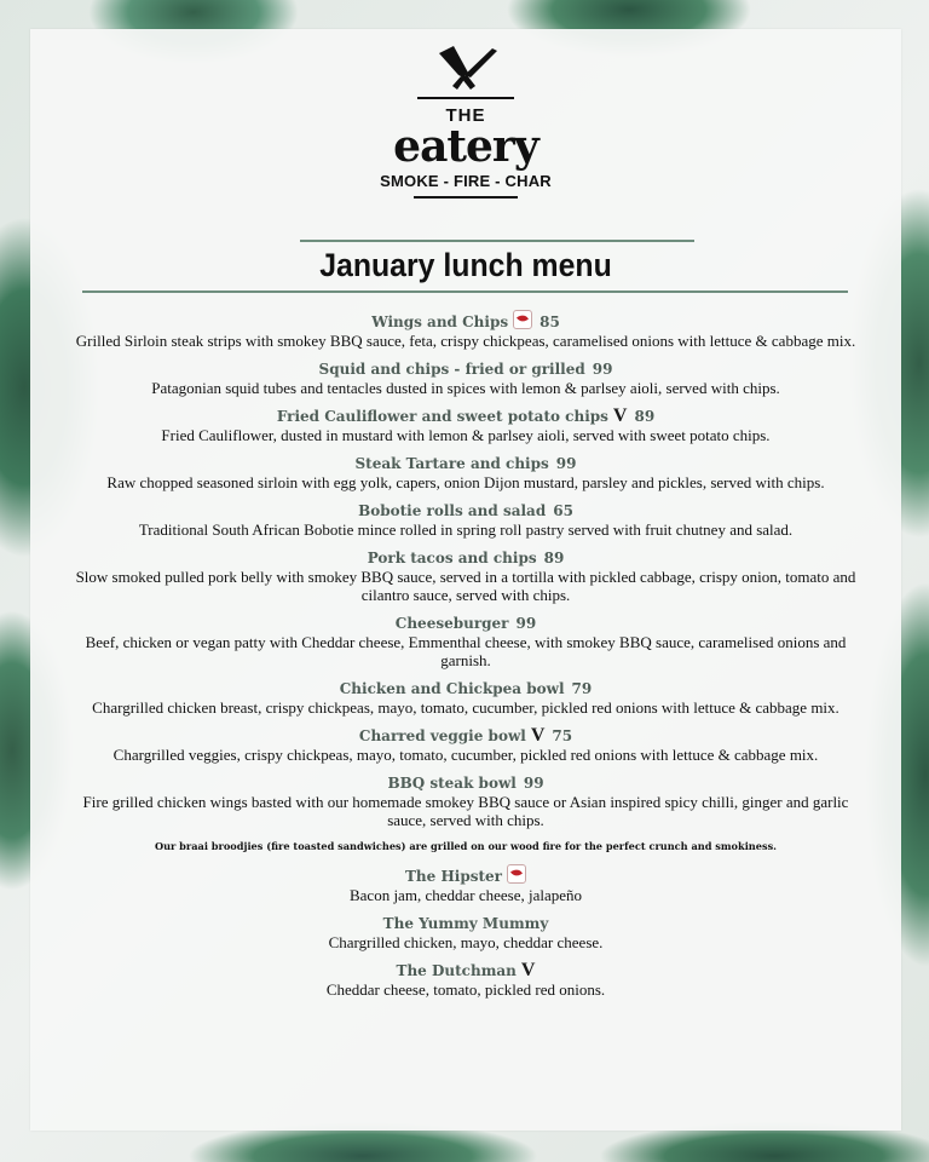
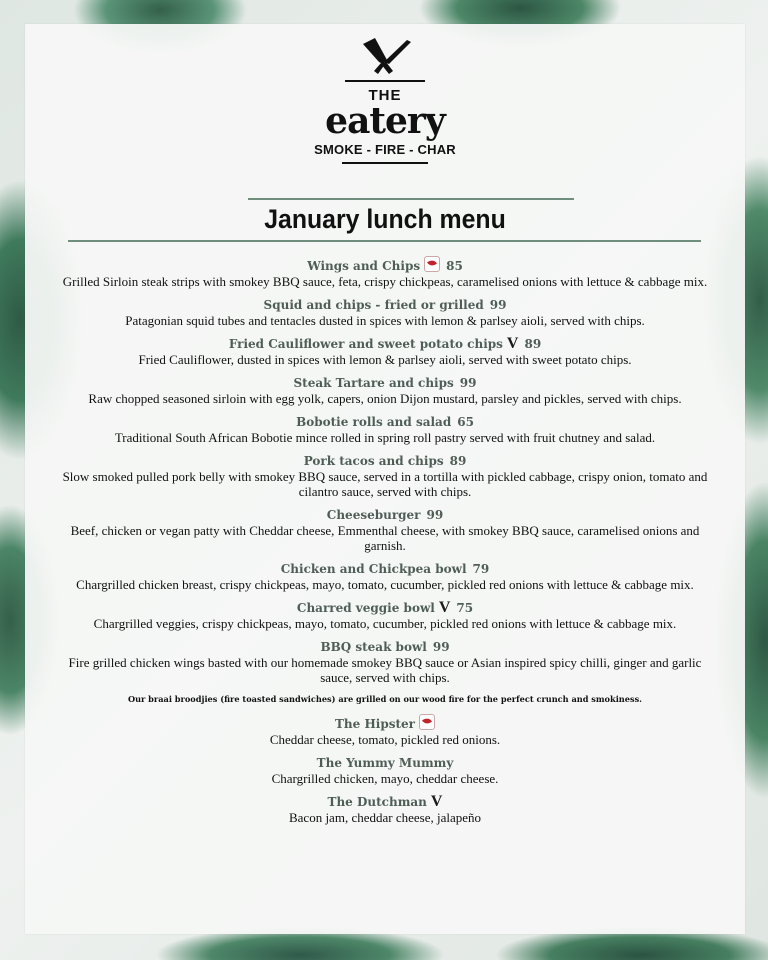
  THE
  eatery
  SMOKE - FIRE - CHAR
  January lunch menu
  Wings and Chips 85
  Grilled Sirloin steak strips with smokey BBQ sauce, feta, crispy chickpeas, caramelised onions with lettuce & cabbage mix.
  Squid and chips - fried or grilled 99
  Patagonian squid tubes and tentacles dusted in spices with lemon & parlsey aioli, served with chips.
  Fried Cauliflower and sweet potato chips V 89
- Fried Cauliflower, dusted in mustard with lemon & parlsey aioli, served with sweet potato chips.
+ Fried Cauliflower, dusted in spices with lemon & parlsey aioli, served with sweet potato chips.
  Steak Tartare and chips 99
  Raw chopped seasoned sirloin with egg yolk, capers, onion Dijon mustard, parsley and pickles, served with chips.
  Bobotie rolls and salad 65
  Traditional South African Bobotie mince rolled in spring roll pastry served with fruit chutney and salad.
  Pork tacos and chips 89
  Slow smoked pulled pork belly with smokey BBQ sauce, served in a tortilla with pickled cabbage, crispy onion, tomato and cilantro sauce, served with chips.
  Cheeseburger 99
  Beef, chicken or vegan patty with Cheddar cheese, Emmenthal cheese, with smokey BBQ sauce, caramelised onions and garnish.
  Chicken and Chickpea bowl 79
  Chargrilled chicken breast, crispy chickpeas, mayo, tomato, cucumber, pickled red onions with lettuce & cabbage mix.
  Charred veggie bowl V 75
  Chargrilled veggies, crispy chickpeas, mayo, tomato, cucumber, pickled red onions with lettuce & cabbage mix.
  BBQ steak bowl 99
  Fire grilled chicken wings basted with our homemade smokey BBQ sauce or Asian inspired spicy chilli, ginger and garlic sauce, served with chips.
  Our braai broodjies (fire toasted sandwiches) are grilled on our wood fire for the perfect crunch and smokiness.
  The Hipster
- Bacon jam, cheddar cheese, jalapeño
+ Cheddar cheese, tomato, pickled red onions.
  The Yummy Mummy
  Chargrilled chicken, mayo, cheddar cheese.
  The Dutchman V
- Cheddar cheese, tomato, pickled red onions.
+ Bacon jam, cheddar cheese, jalapeño
